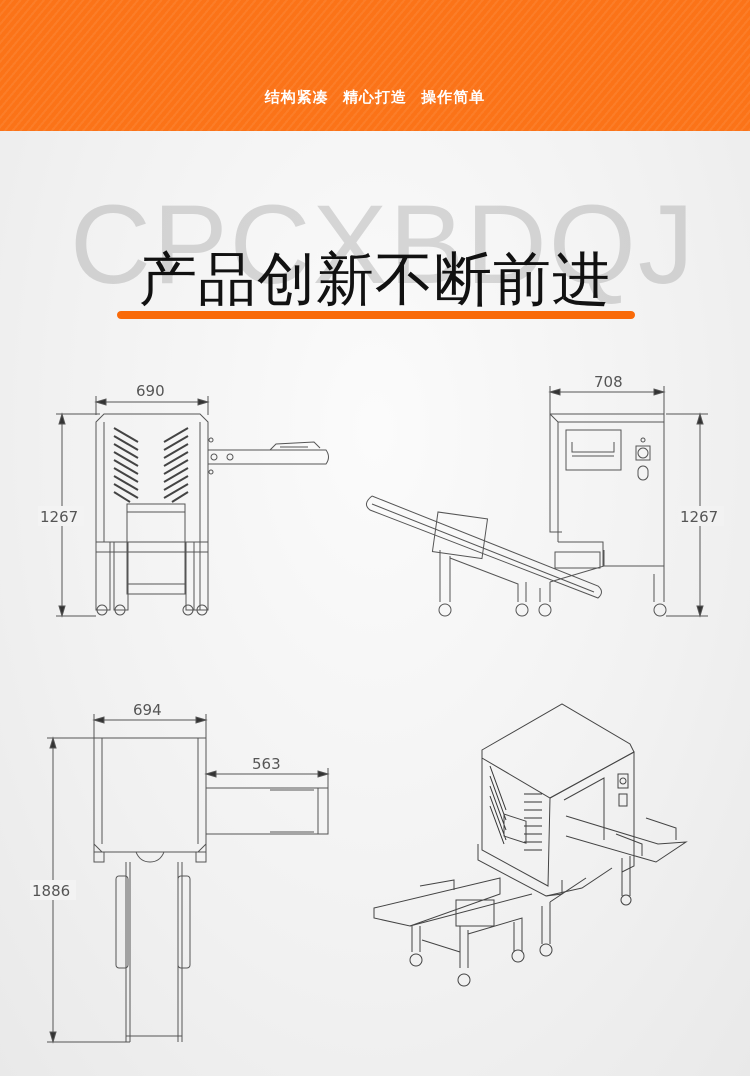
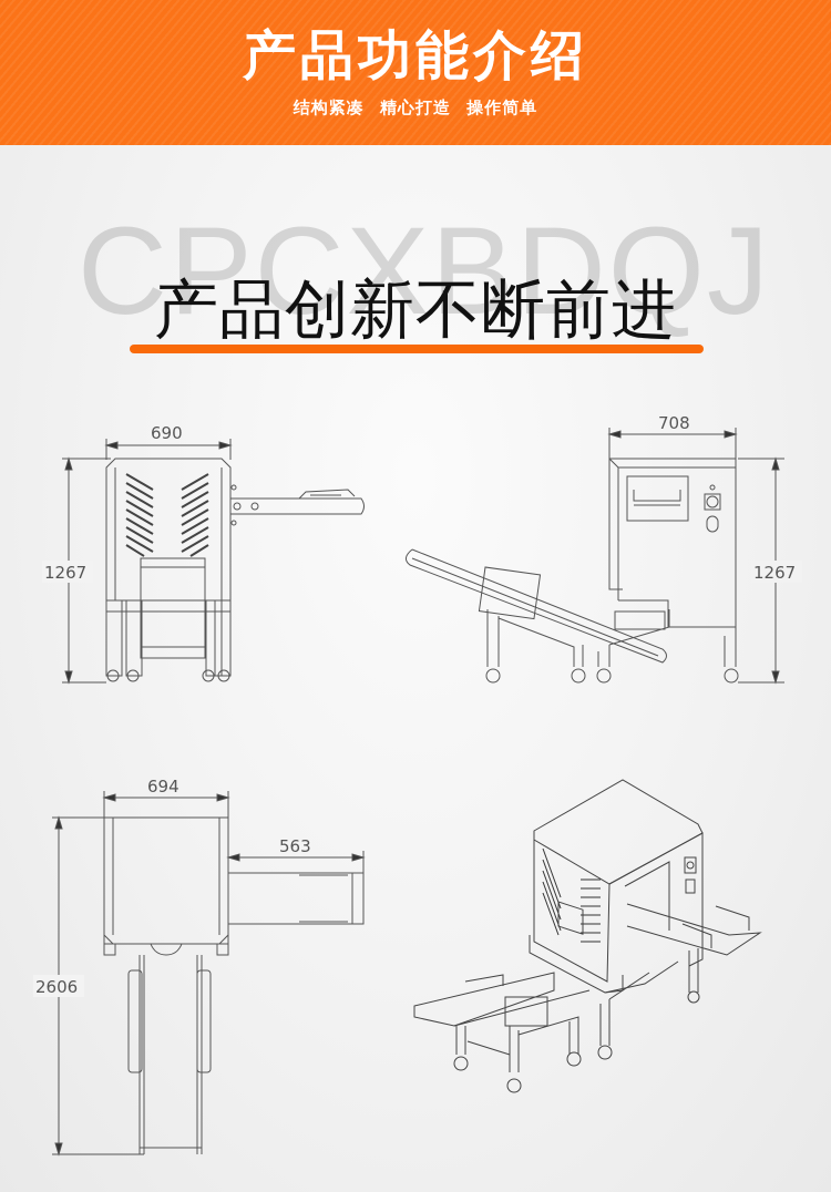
+ 产品功能介绍
  结构紧凑 精心打造 操作简单
  CPCXBDQJ
  产品创新不断前进
  690
  1267
  708
  1267
  694
  563
- 1886
+ 2606
